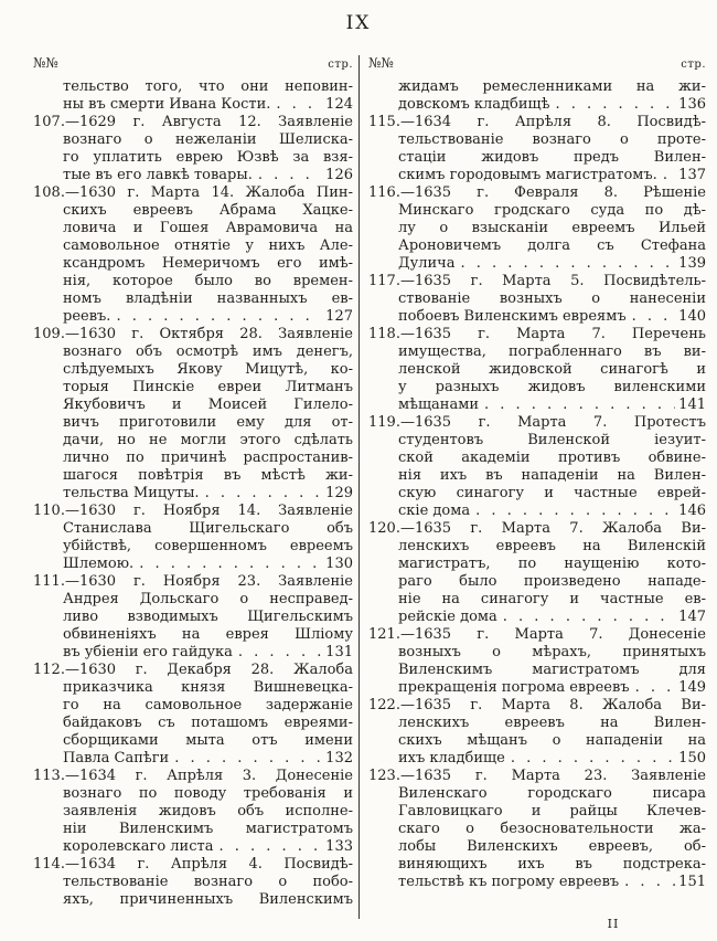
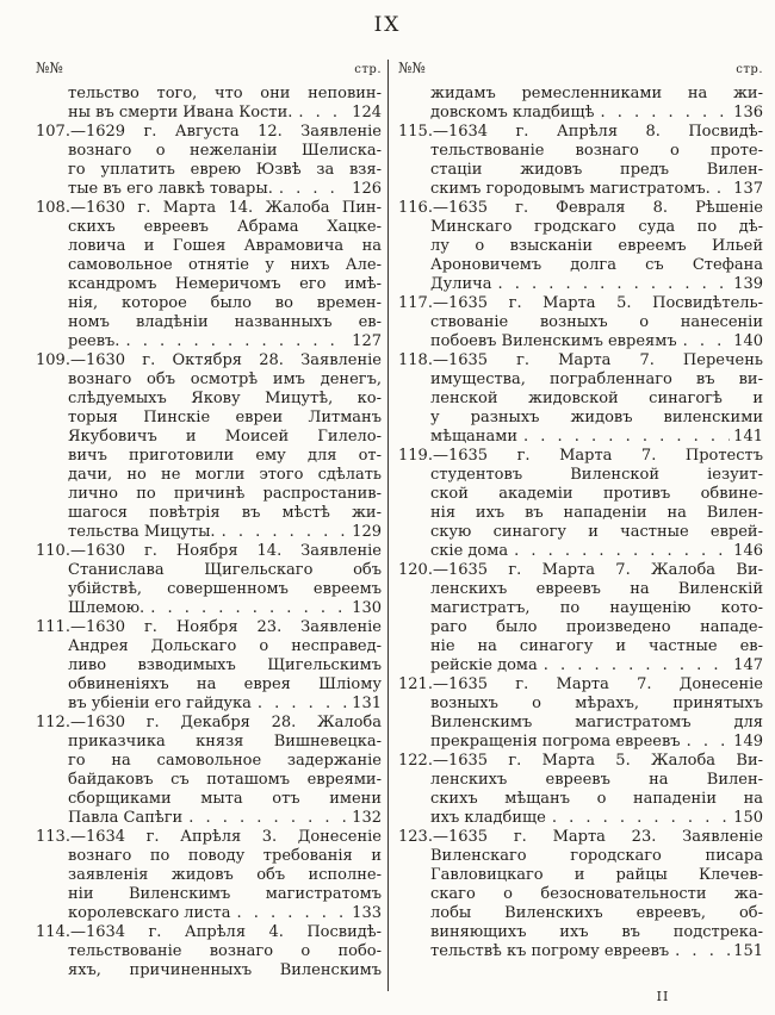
  IX
  №№
  стр.
  тельство того, что они неповин-
  ны въ смерти Ивана Кости.
  124
  107.—1629 г. Августа 12. Заявленіе
  вознаго о нежеланіи Шелиска-
  го уплатить еврею Юзвѣ за взя-
  тые въ его лавкѣ товары.
  126
  108.—1630 г. Марта 14. Жалоба Пин-
  скихъ евреевъ Абрама Хацке-
  ловича и Гошея Аврамовича на
  самовольное отнятіе у нихъ Але-
  ксандромъ Немеричомъ его имѣ-
  нія, которое было во времен-
  номъ владѣніи названныхъ ев-
  реевъ.
  127
  109.—1630 г. Октября 28. Заявленіе
  вознаго объ осмотрѣ имъ денегъ,
  слѣдуемыхъ Якову Мицутѣ, ко-
  торыя Пинскіе евреи Литманъ
  Якубовичъ и Моисей Гилело-
  вичъ приготовили ему для от-
  дачи, но не могли этого сдѣлать
  лично по причинѣ распростанив-
  шагося повѣтрія въ мѣстѣ жи-
  тельства Мицуты.
  129
  110.—1630 г. Ноября 14. Заявленіе
  Станислава Щигельскаго объ
  убійствѣ, совершенномъ евреемъ
  Шлемою.
  130
  111.—1630 г. Ноября 23. Заявленіе
  Андрея Дольскаго о несправед-
  ливо взводимыхъ Щигельскимъ
  обвиненіяхъ на еврея Шліому
  въ убіеніи его гайдука
  131
  112.—1630 г. Декабря 28. Жалоба
  приказчика князя Вишневецка-
  го на самовольное задержаніе
  байдаковъ съ поташомъ евреями-
  сборщиками мыта отъ имени
  Павла Сапѣги
  132
  113.—1634 г. Апрѣля 3. Донесеніе
  вознаго по поводу требованія и
  заявленія жидовъ объ исполне-
  ніи Виленскимъ магистратомъ
  королевскаго листа
  133
  114.—1634 г. Апрѣля 4. Посвидѣ-
  тельствованіе вознаго о побо-
  яхъ, причиненныхъ Виленскимъ
  №№
  стр.
  жидамъ ремесленниками на жи-
  довскомъ кладбищѣ
  136
  115.—1634 г. Апрѣля 8. Посвидѣ-
  тельствованіе вознаго о проте-
  стаціи жидовъ предъ Вилен-
  скимъ городовымъ магистратомъ.
  137
  116.—1635 г. Февраля 8. Рѣшеніе
  Минскаго гродскаго суда по дѣ-
  лу о взысканіи евреемъ Ильей
  Ароновичемъ долга съ Стефана
  Дулича
  139
  117.—1635 г. Марта 5. Посвидѣтель-
  ствованіе возныхъ о нанесеніи
  побоевъ Виленскимъ евреямъ
  140
  118.—1635 г. Марта 7. Перечень
  имущества, пограбленнаго въ ви-
  ленской жидовской синагогѣ и
  у разныхъ жидовъ виленскими
  мѣщанами
  141
  119.—1635 г. Марта 7. Протестъ
  студентовъ Виленской іезуит-
  ской академіи противъ обвине-
  нія ихъ въ нападеніи на Вилен-
  скую синагогу и частные еврей-
  скіе дома
  146
  120.—1635 г. Марта 7. Жалоба Ви-
  ленскихъ евреевъ на Виленскій
  магистратъ, по наущенію кото-
  раго было произведено нападе-
  ніе на синагогу и частные ев-
  рейскіе дома
  147
  121.—1635 г. Марта 7. Донесеніе
  возныхъ о мѣрахъ, принятыхъ
  Виленскимъ магистратомъ для
  прекращенія погрома евреевъ
  149
- 122.—1635 г. Марта 8. Жалоба Ви-
+ 122.—1635 г. Марта 5. Жалоба Ви-
  ленскихъ евреевъ на Вилен-
  скихъ мѣщанъ о нападеніи на
  ихъ кладбище
  150
  123.—1635 г. Марта 23. Заявленіе
  Виленскаго городскаго писара
  Гавловицкаго и райцы Клечев-
  скаго о безосновательности жа-
  лобы Виленскихъ евреевъ, об-
  виняющихъ ихъ въ подстрека-
  тельствѣ къ погрому евреевъ
  151
  II
